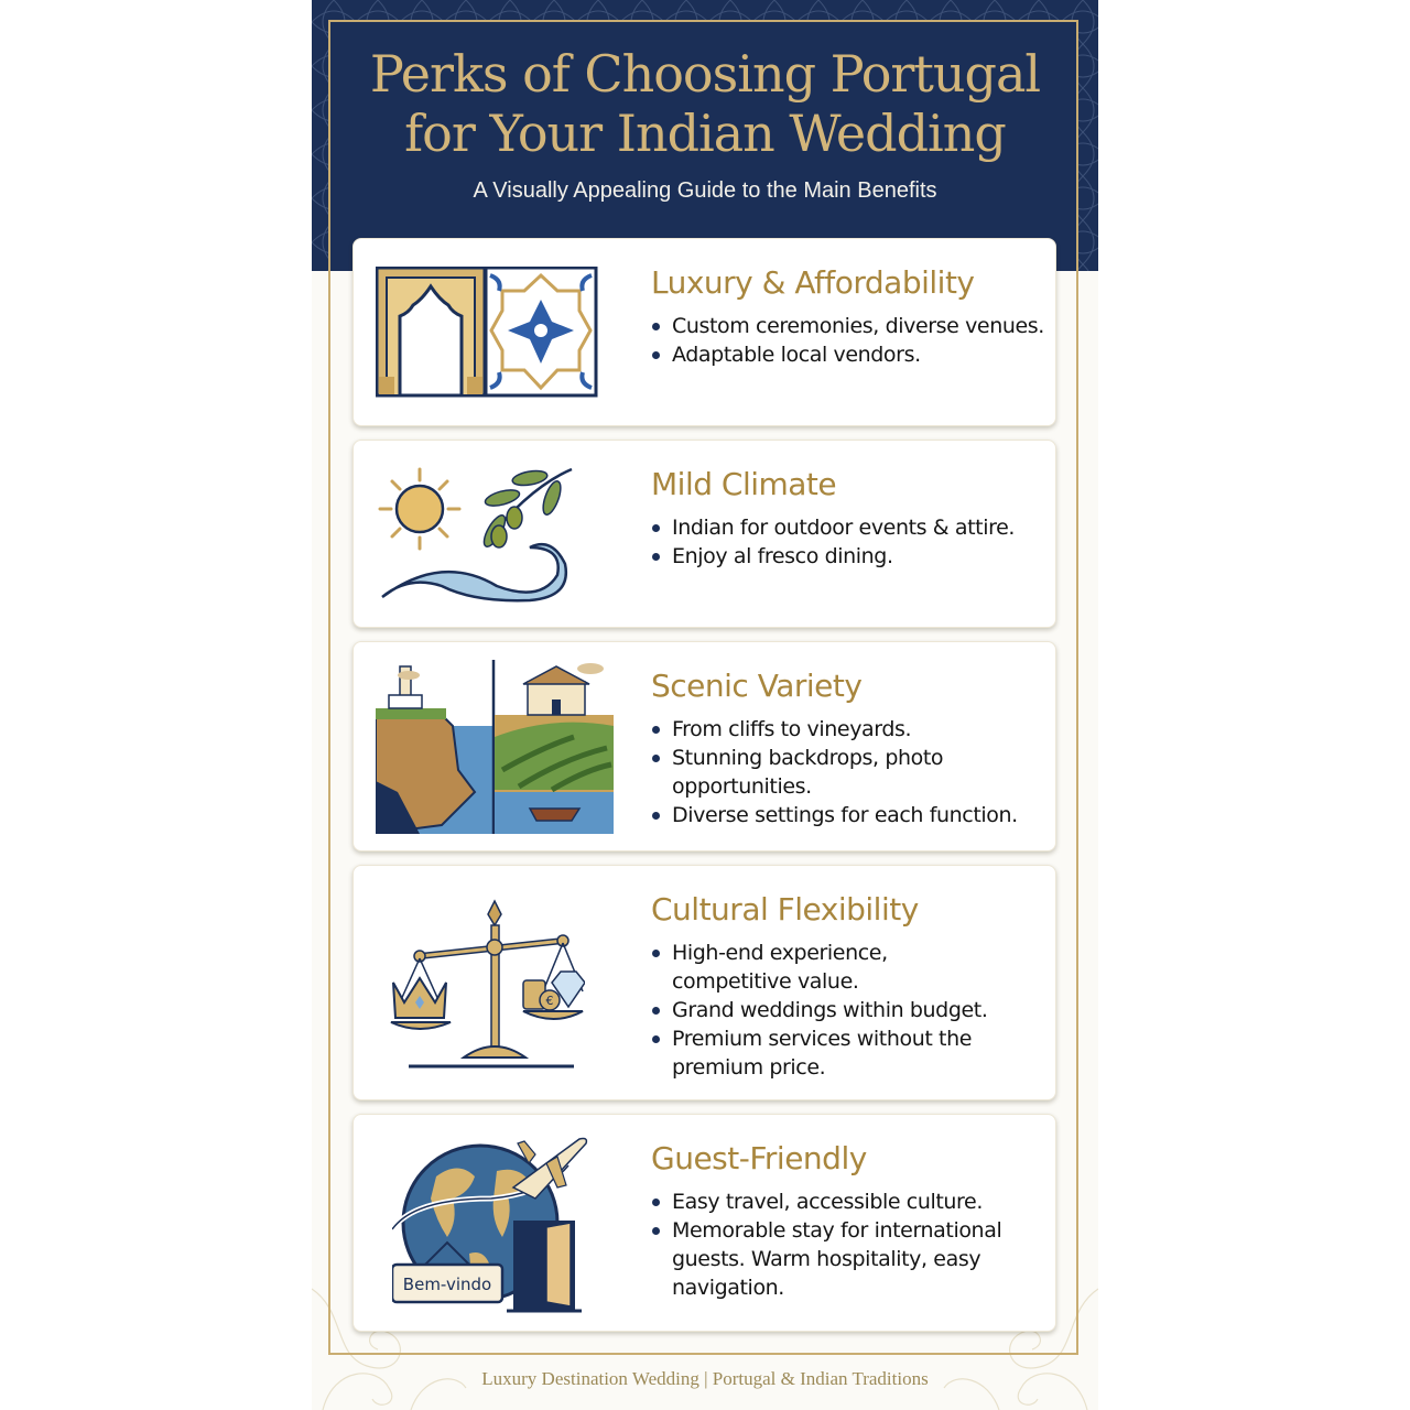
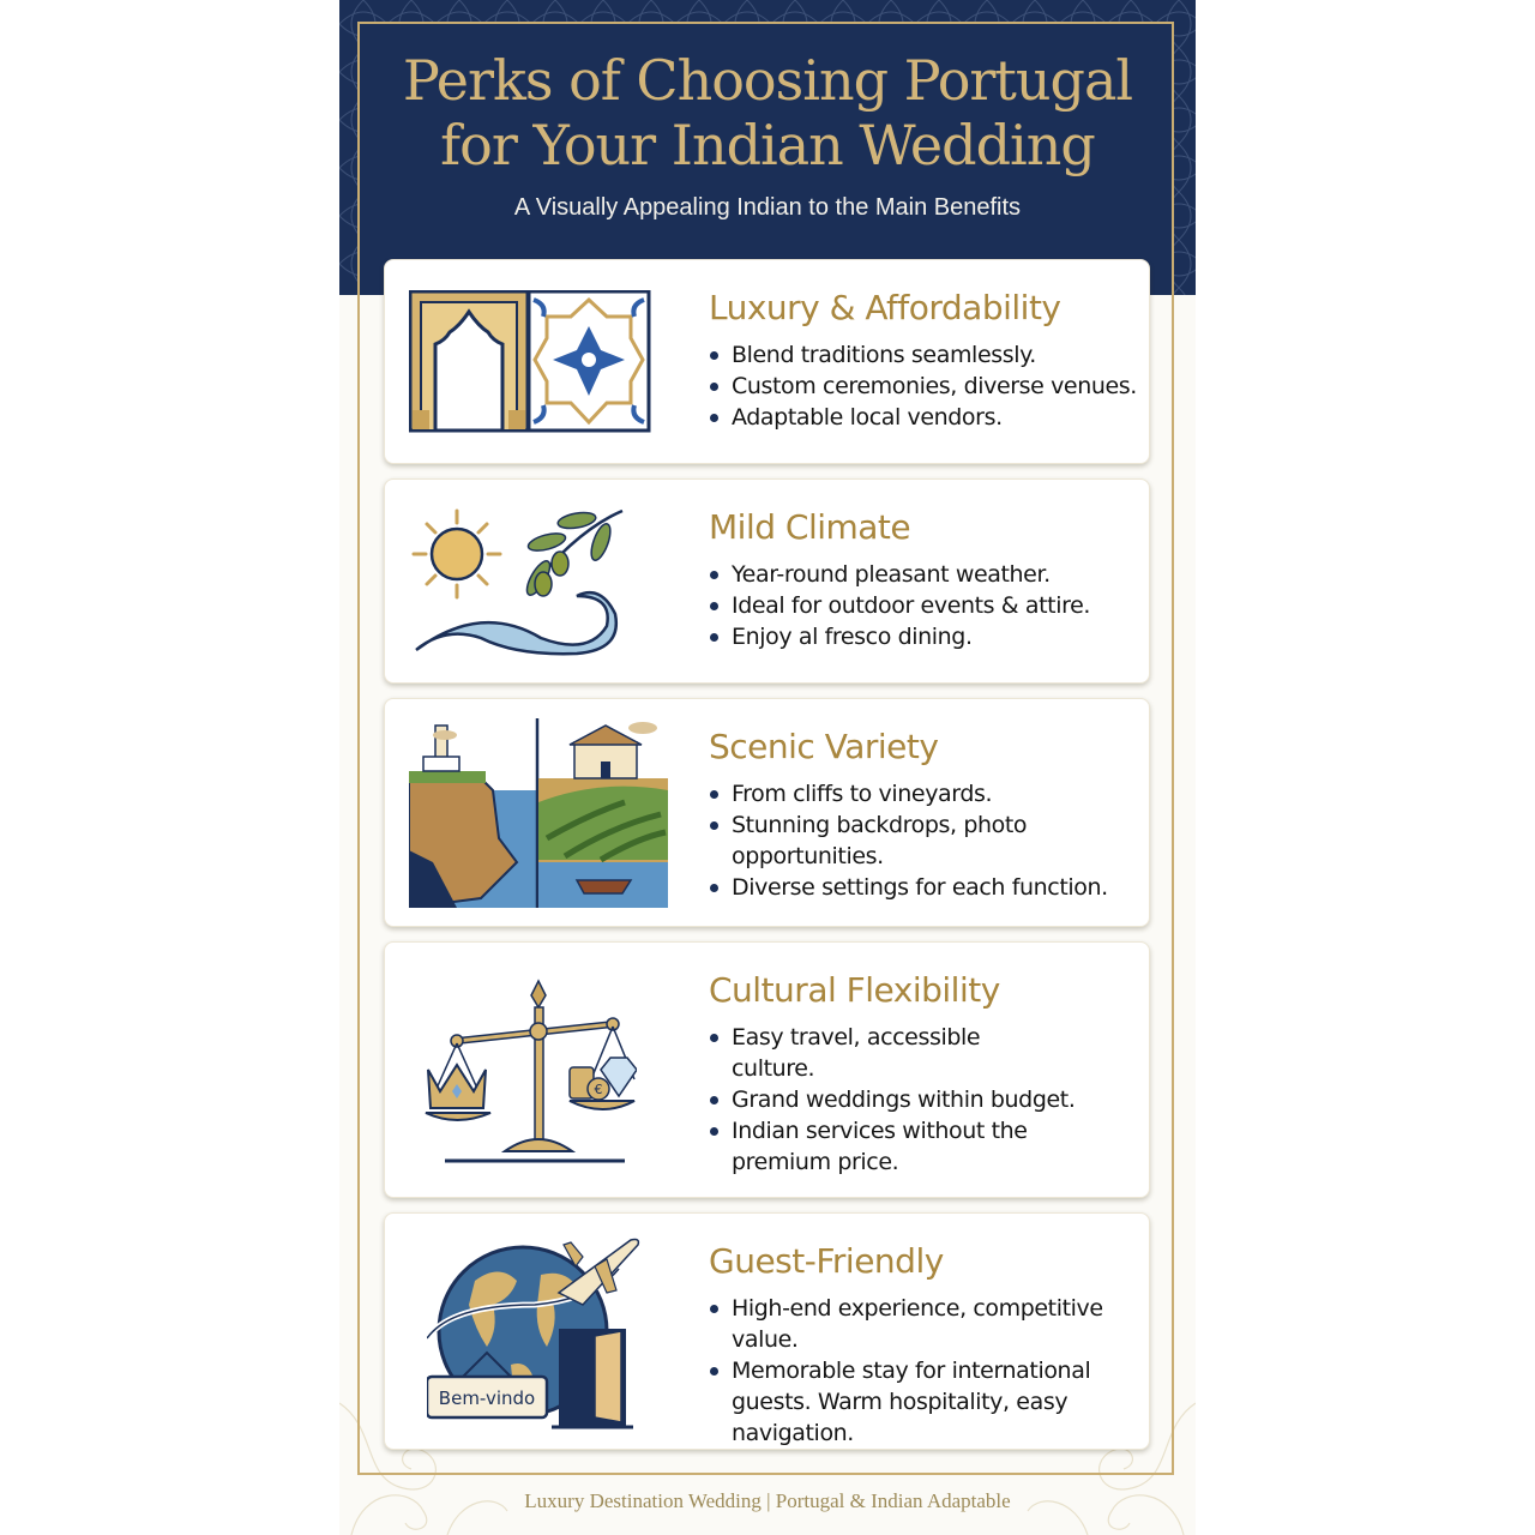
  Perks of Choosing Portugal
  for Your Indian Wedding
- A Visually Appealing Guide to the Main Benefits
+ A Visually Appealing Indian to the Main Benefits
  Luxury & Affordability
+ Blend traditions seamlessly.
  Custom ceremonies, diverse venues.
  Adaptable local vendors.
  Mild Climate
+ Year-round pleasant weather.
- Indian for outdoor events & attire.
+ Ideal for outdoor events & attire.
  Enjoy al fresco dining.
  Scenic Variety
  From cliffs to vineyards.
  Stunning backdrops, photo opportunities.
  Diverse settings for each function.
  €
  Cultural Flexibility
- High-end experience, competitive value.
+ Easy travel, accessible culture.
  Grand weddings within budget.
- Premium services without the premium price.
+ Indian services without the premium price.
  Bem-vindo
  Guest-Friendly
- Easy travel, accessible culture.
+ High-end experience, competitive value.
  Memorable stay for international guests. Warm hospitality, easy navigation.
- Luxury Destination Wedding | Portugal & Indian Traditions
+ Luxury Destination Wedding | Portugal & Indian Adaptable
